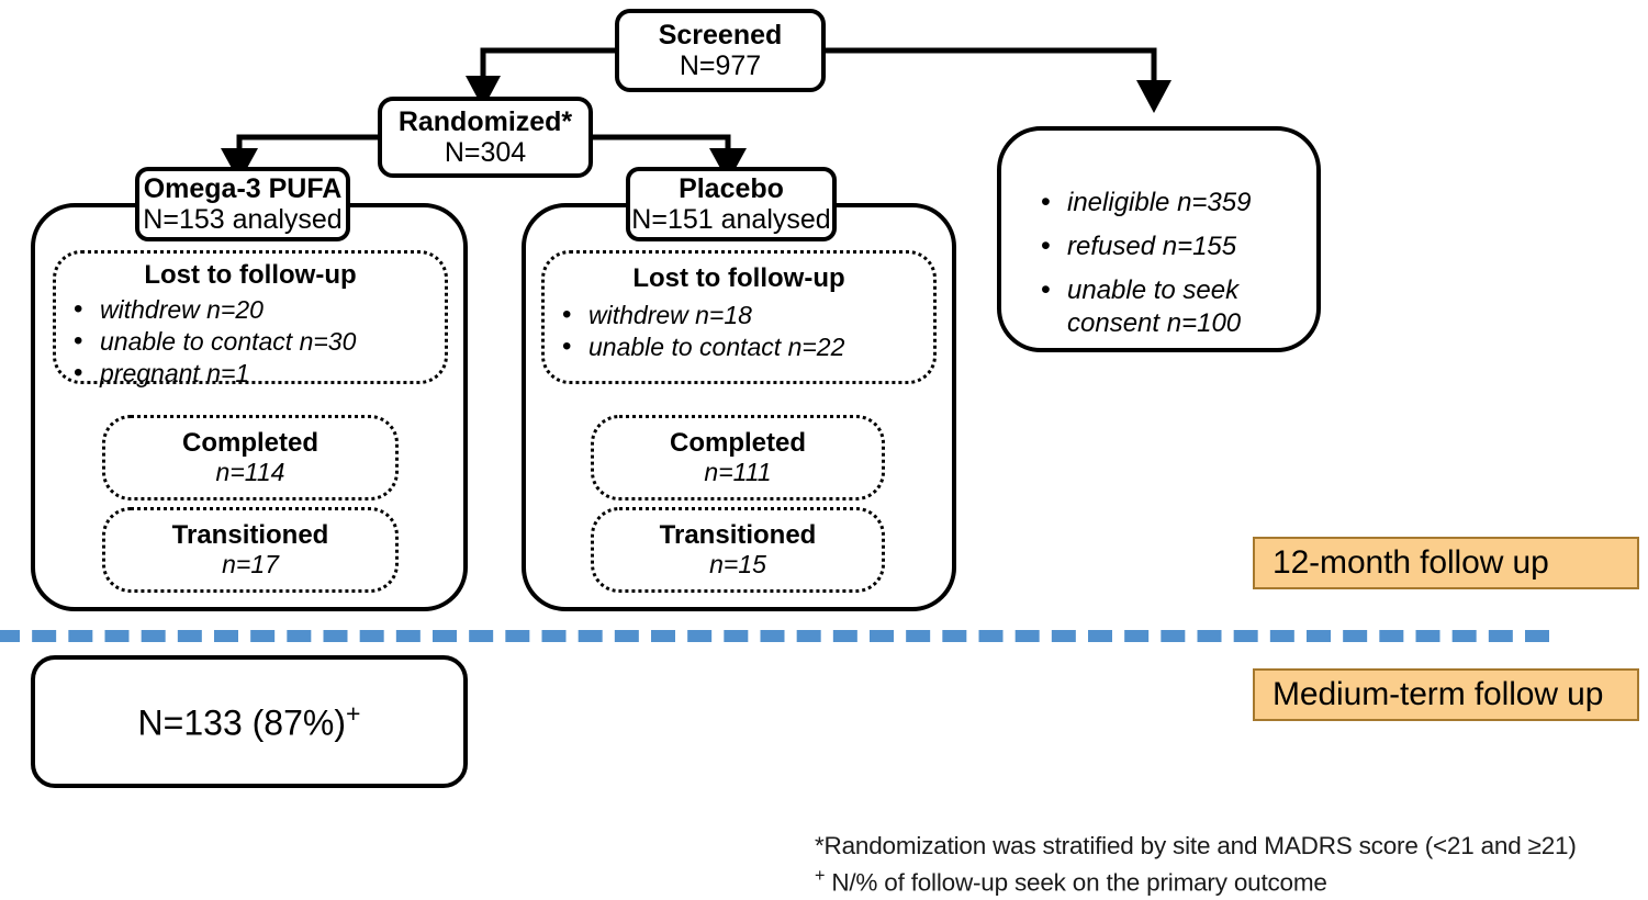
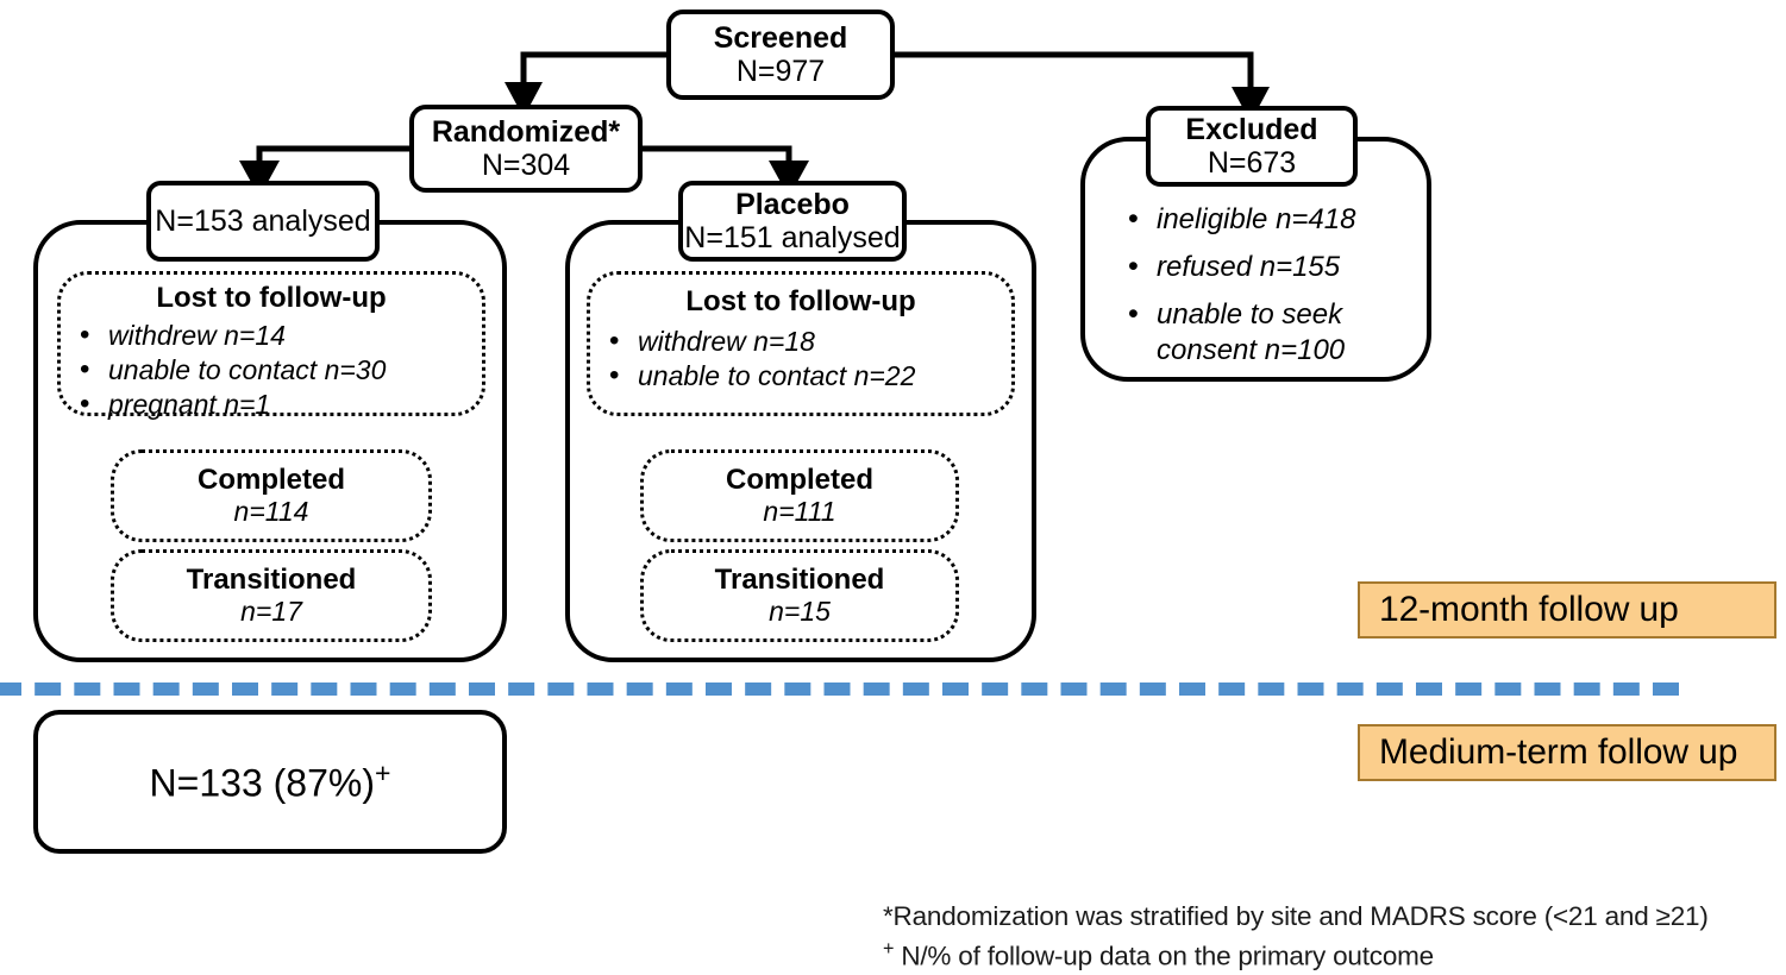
  Screened
  N=977
  Randomized*
  N=304
+ Excluded
+ N=673
- ineligible n=359
+ ineligible n=418
  refused n=155
  unable to seek consent n=100
- Omega-3 PUFA
  N=153 analysed
  Lost to follow-up
- withdrew n=20
+ withdrew n=14
  unable to contact n=30
  pregnant n=1
  Completed
  n=114
  Transitioned
  n=17
  Placebo
  N=151 analysed
  Lost to follow-up
  withdrew n=18
  unable to contact n=22
  Completed
  n=111
  Transitioned
  n=15
  12-month follow up
  Medium-term follow up
  N=133 (87%)+
  *Randomization was stratified by site and MADRS score (<21 and ≥21)
- + N/% of follow-up seek on the primary outcome
+ + N/% of follow-up data on the primary outcome
